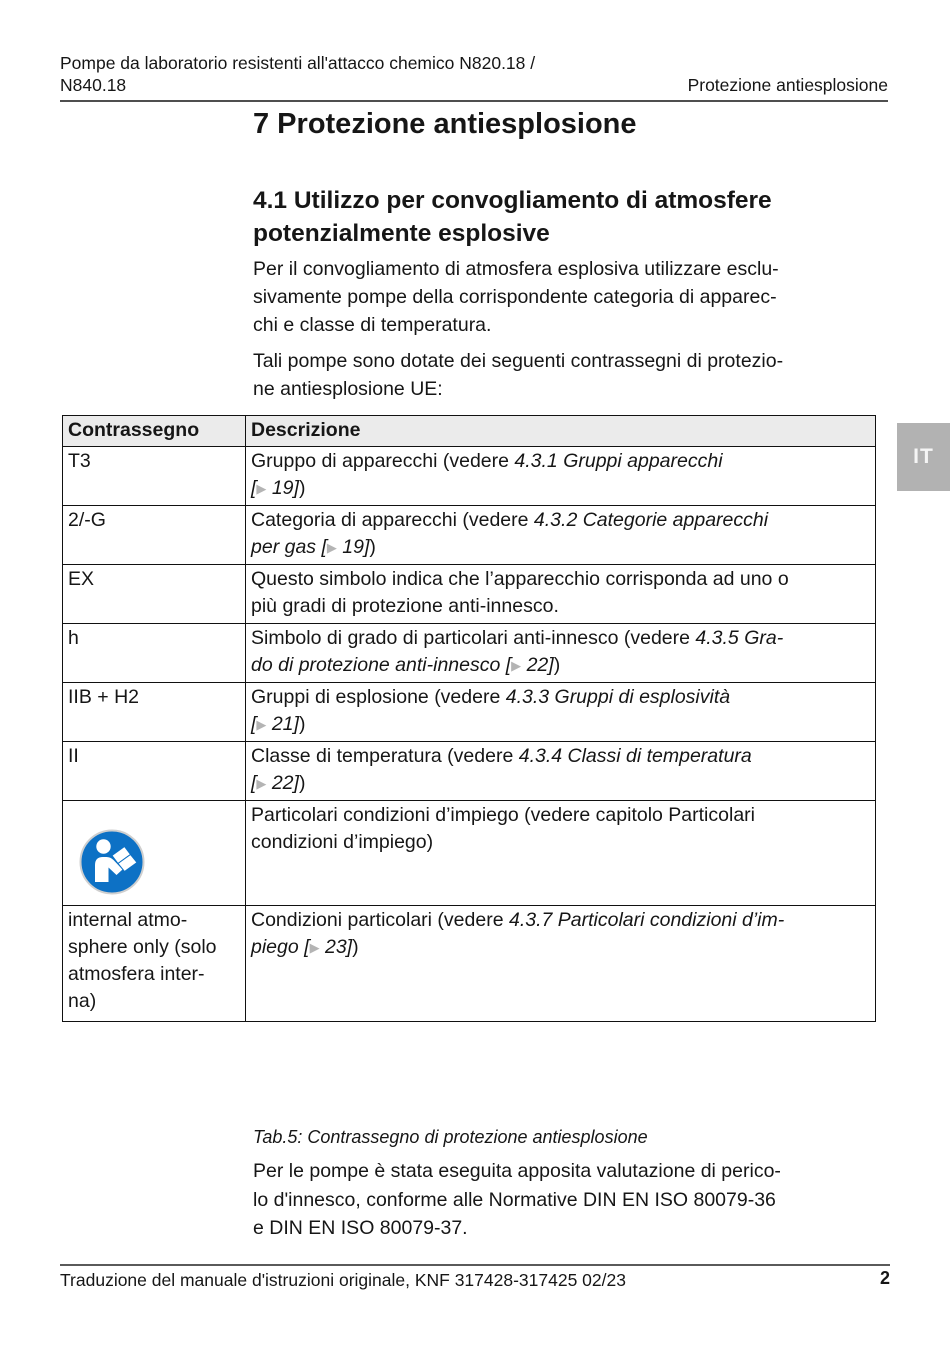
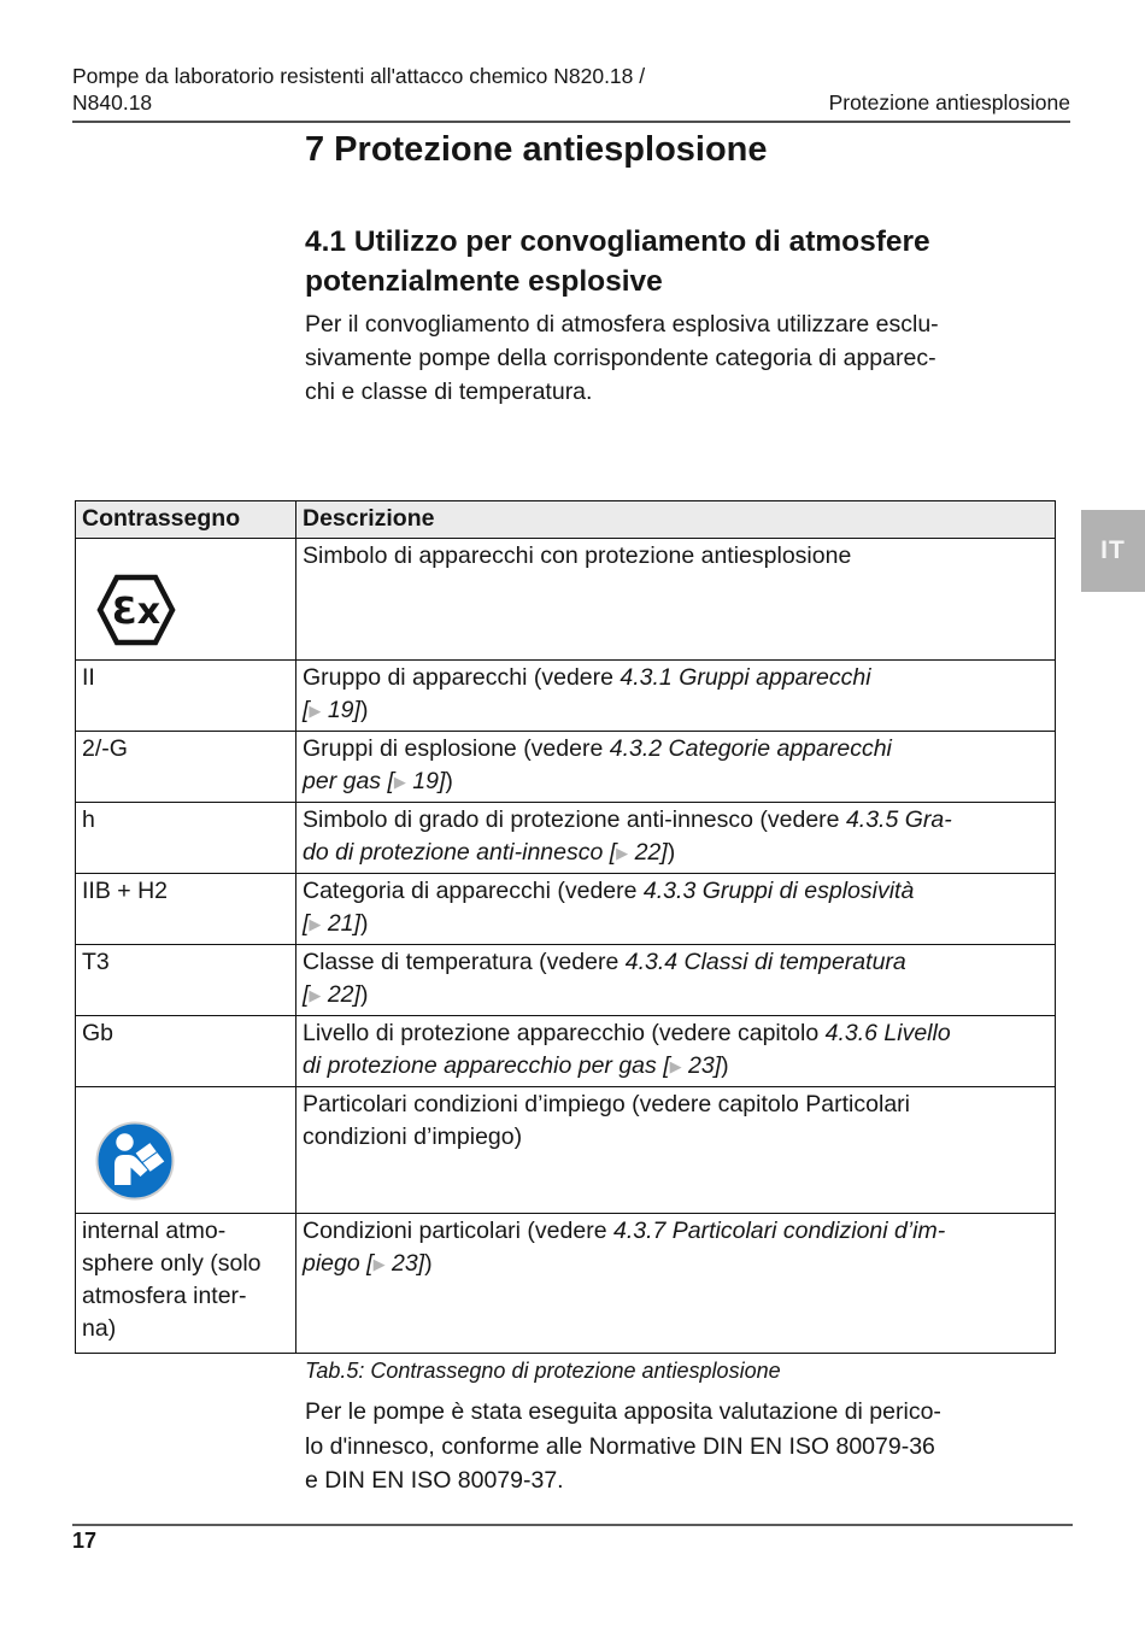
  Pompe da laboratorio resistenti all'attacco chemico N820.18 /
  N840.18
  Protezione antiesplosione
  IT
  7 Protezione antiesplosione
  4.1 Utilizzo per convogliamento di atmosfere
  potenzialmente esplosive
  Per il convogliamento di atmosfera esplosiva utilizzare esclu-
  sivamente pompe della corrispondente categoria di apparec-
  chi e classe di temperatura.
- Tali pompe sono dotate dei seguenti contrassegni di protezio-
- ne antiesplosione UE:
  Contrassegno	Descrizione
+ Ɛx	Simbolo di apparecchi con protezione antiesplosione
- T3	Gruppo di apparecchi (vedere 4.3.1 Gruppi apparecchi [▶ 19])
+ II	Gruppo di apparecchi (vedere 4.3.1 Gruppi apparecchi [▶ 19])
- 2/-G	Categoria di apparecchi (vedere 4.3.2 Categorie apparecchi per gas [▶ 19])
+ 2/-G	Gruppi di esplosione (vedere 4.3.2 Categorie apparecchi per gas [▶ 19])
- EX	Questo simbolo indica che l’apparecchio corrisponda ad uno o più gradi di protezione anti-innesco.
- h	Simbolo di grado di particolari anti-innesco (vedere 4.3.5 Gra- do di protezione anti-innesco [▶ 22])
+ h	Simbolo di grado di protezione anti-innesco (vedere 4.3.5 Gra- do di protezione anti-innesco [▶ 22])
- IIB + H2	Gruppi di esplosione (vedere 4.3.3 Gruppi di esplosività [▶ 21])
+ IIB + H2	Categoria di apparecchi (vedere 4.3.3 Gruppi di esplosività [▶ 21])
- II	Classe di temperatura (vedere 4.3.4 Classi di temperatura [▶ 22])
+ T3	Classe di temperatura (vedere 4.3.4 Classi di temperatura [▶ 22])
+ Gb	Livello di protezione apparecchio (vedere capitolo 4.3.6 Livello di protezione apparecchio per gas [▶ 23])
  	Particolari condizioni d’impiego (vedere capitolo Particolari condizioni d’impiego)
  internal atmo- sphere only (solo atmosfera inter- na)	Condizioni particolari (vedere 4.3.7 Particolari condizioni d’im- piego [▶ 23])
  Tab.5: Contrassegno di protezione antiesplosione
  Per le pompe è stata eseguita apposita valutazione di perico-
  lo d'innesco, conforme alle Normative DIN EN ISO 80079-36
  e DIN EN ISO 80079-37.
- Traduzione del manuale d'istruzioni originale, KNF 317428-317425 02/23
- 2
+ 17
